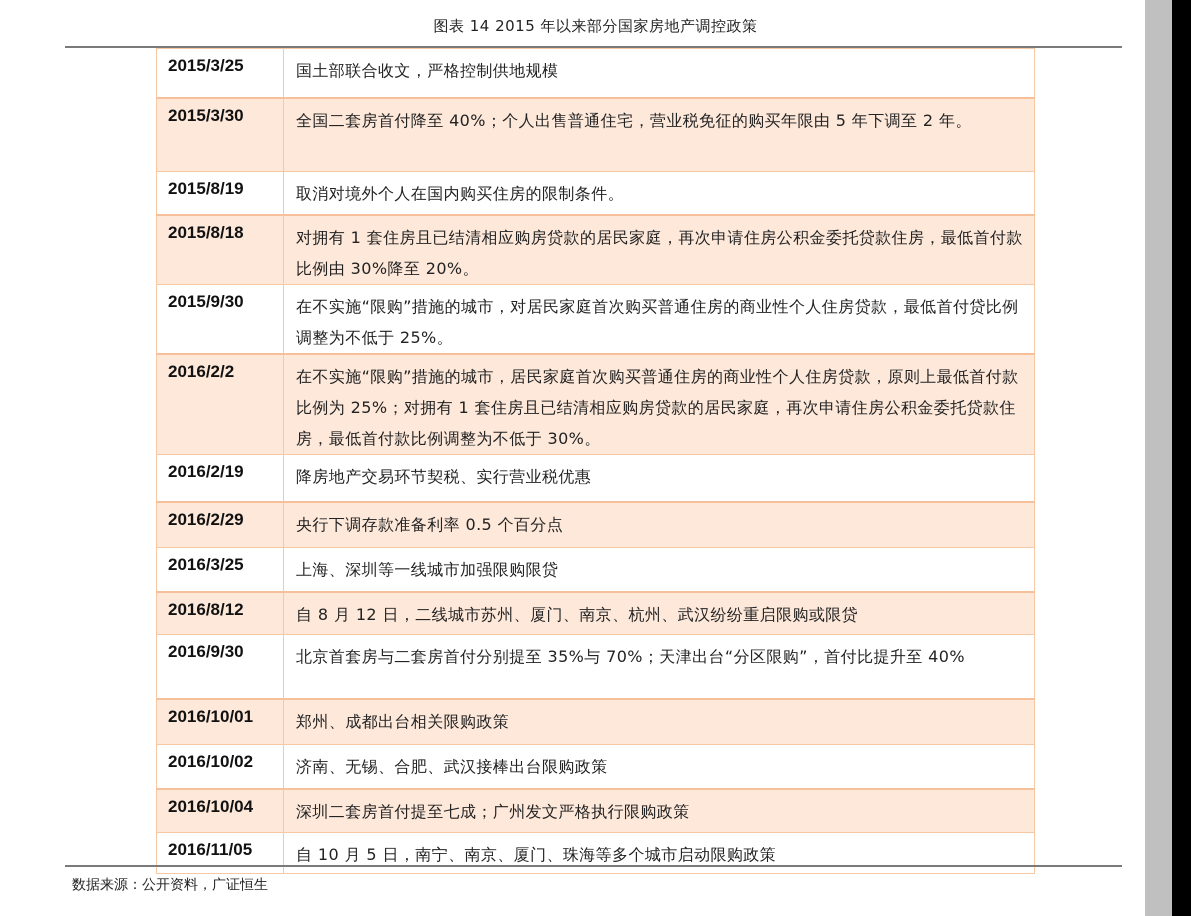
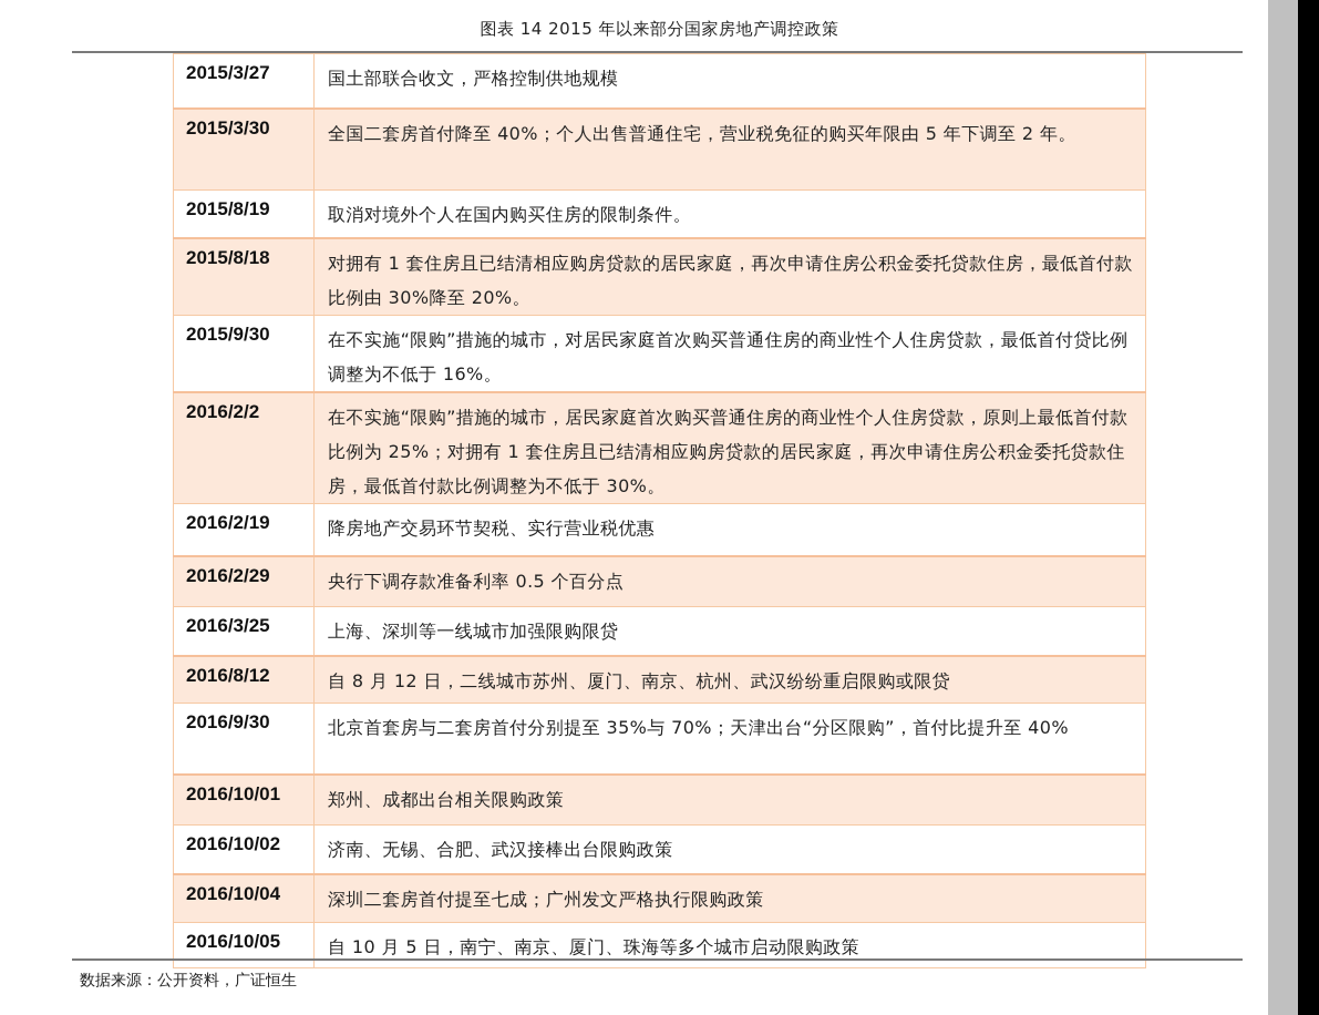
  图表 14 2015 年以来部分国家房地产调控政策
- 2015/3/25	国土部联合收文，严格控制供地规模
+ 2015/3/27	国土部联合收文，严格控制供地规模
  2015/3/30	全国二套房首付降至 40%；个人出售普通住宅，营业税免征的购买年限由 5 年下调至 2 年。
  2015/8/19	取消对境外个人在国内购买住房的限制条件。
  2015/8/18	对拥有 1 套住房且已结清相应购房贷款的居民家庭，再次申请住房公积金委托贷款住房，最低首付款比例由 30%降至 20%。
- 2015/9/30	在不实施“限购”措施的城市，对居民家庭首次购买普通住房的商业性个人住房贷款，最低首付贷比例调整为不低于 25%。
+ 2015/9/30	在不实施“限购”措施的城市，对居民家庭首次购买普通住房的商业性个人住房贷款，最低首付贷比例调整为不低于 16%。
  2016/2/2	在不实施“限购”措施的城市，居民家庭首次购买普通住房的商业性个人住房贷款，原则上最低首付款比例为 25%；对拥有 1 套住房且已结清相应购房贷款的居民家庭，再次申请住房公积金委托贷款住房，最低首付款比例调整为不低于 30%。
  2016/2/19	降房地产交易环节契税、实行营业税优惠
  2016/2/29	央行下调存款准备利率 0.5 个百分点
  2016/3/25	上海、深圳等一线城市加强限购限贷
  2016/8/12	自 8 月 12 日，二线城市苏州、厦门、南京、杭州、武汉纷纷重启限购或限贷
  2016/9/30	北京首套房与二套房首付分别提至 35%与 70%；天津出台“分区限购”，首付比提升至 40%
  2016/10/01	郑州、成都出台相关限购政策
  2016/10/02	济南、无锡、合肥、武汉接棒出台限购政策
  2016/10/04	深圳二套房首付提至七成；广州发文严格执行限购政策
- 2016/11/05	自 10 月 5 日，南宁、南京、厦门、珠海等多个城市启动限购政策
+ 2016/10/05	自 10 月 5 日，南宁、南京、厦门、珠海等多个城市启动限购政策
  数据来源：公开资料，广证恒生
